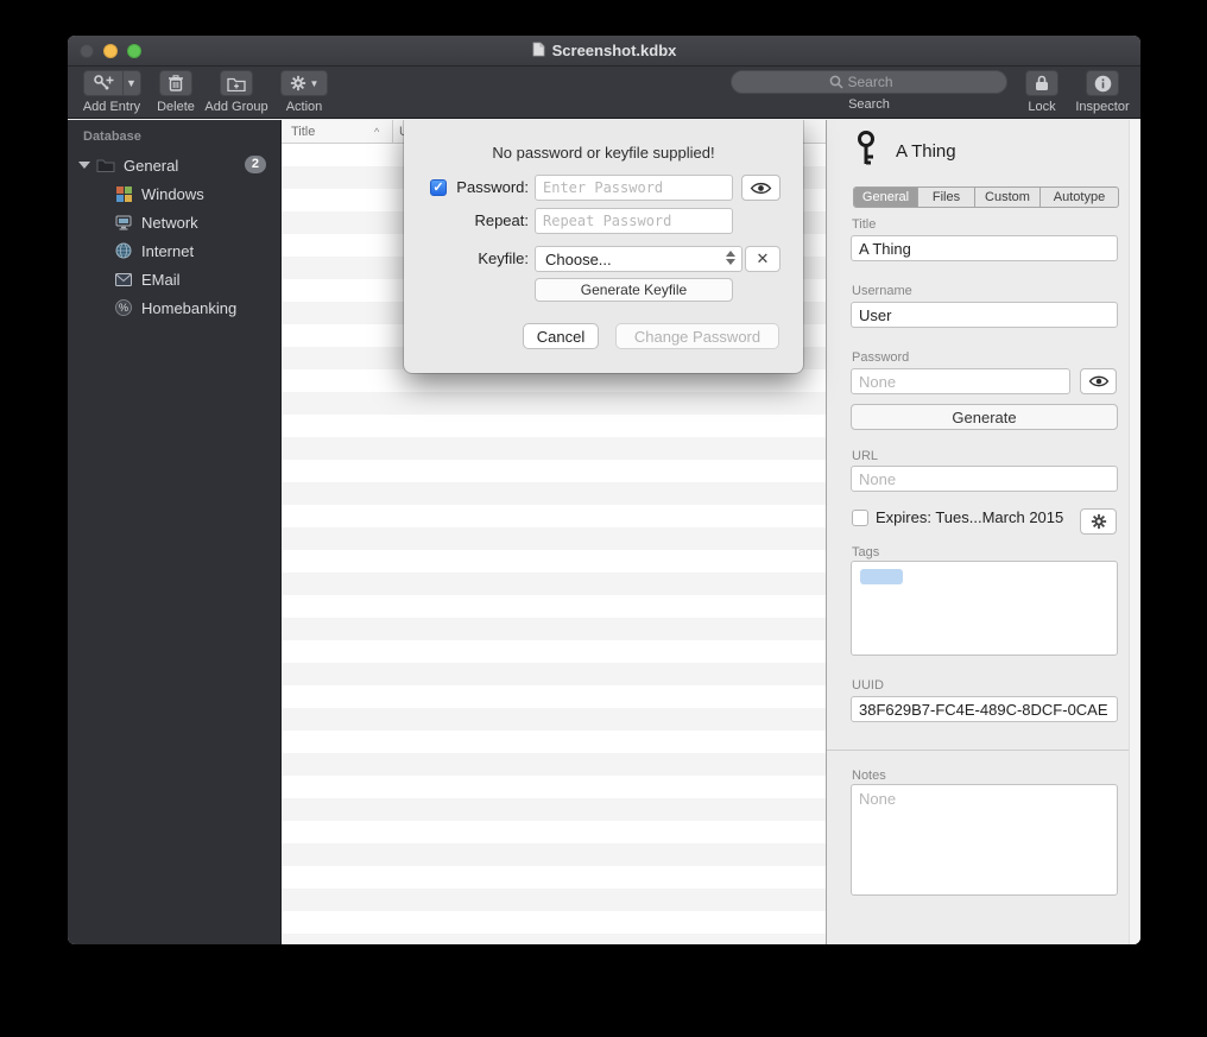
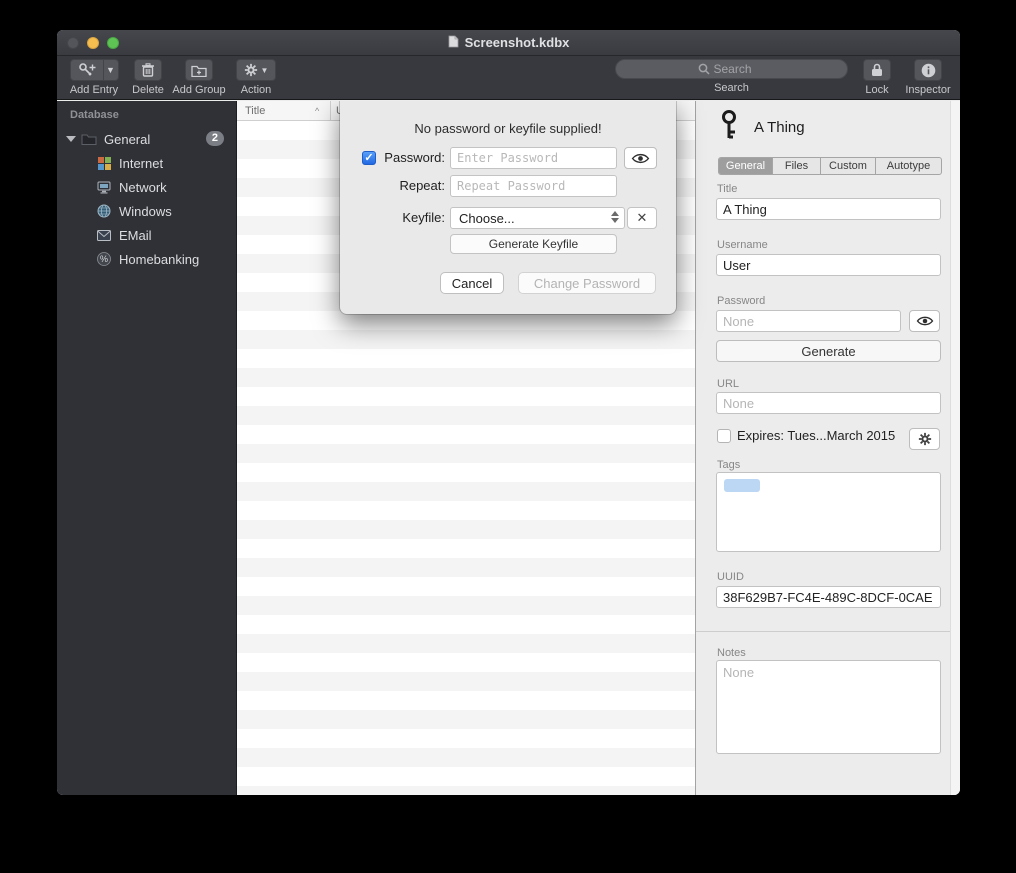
  Screenshot.kdbx
  ▼
  Add Entry
  Delete
  Add Group
  ▼
  Action
  Search
  Search
  Lock
  Inspector
  Database
  General
  2
- Windows
+ Internet
  Network
- Internet
+ Windows
  EMail
  %
  Homebanking
  Title
  ^
  A Thing
  General
  Files
  Custom
  Autotype
  Title
  A Thing
  Username
  User
  Password
  None
  Generate
  URL
  None
  Expires: Tues...March 2015
  Tags
  UUID
  38F629B7-FC4E-489C-8DCF-0CAE
  Notes
  None
  No password or keyfile supplied!
  ✓
  Password:
  Enter Password
  Repeat:
  Repeat Password
  Keyfile:
  Choose...
  ✕
  Generate Keyfile
  Cancel
  Change Password
